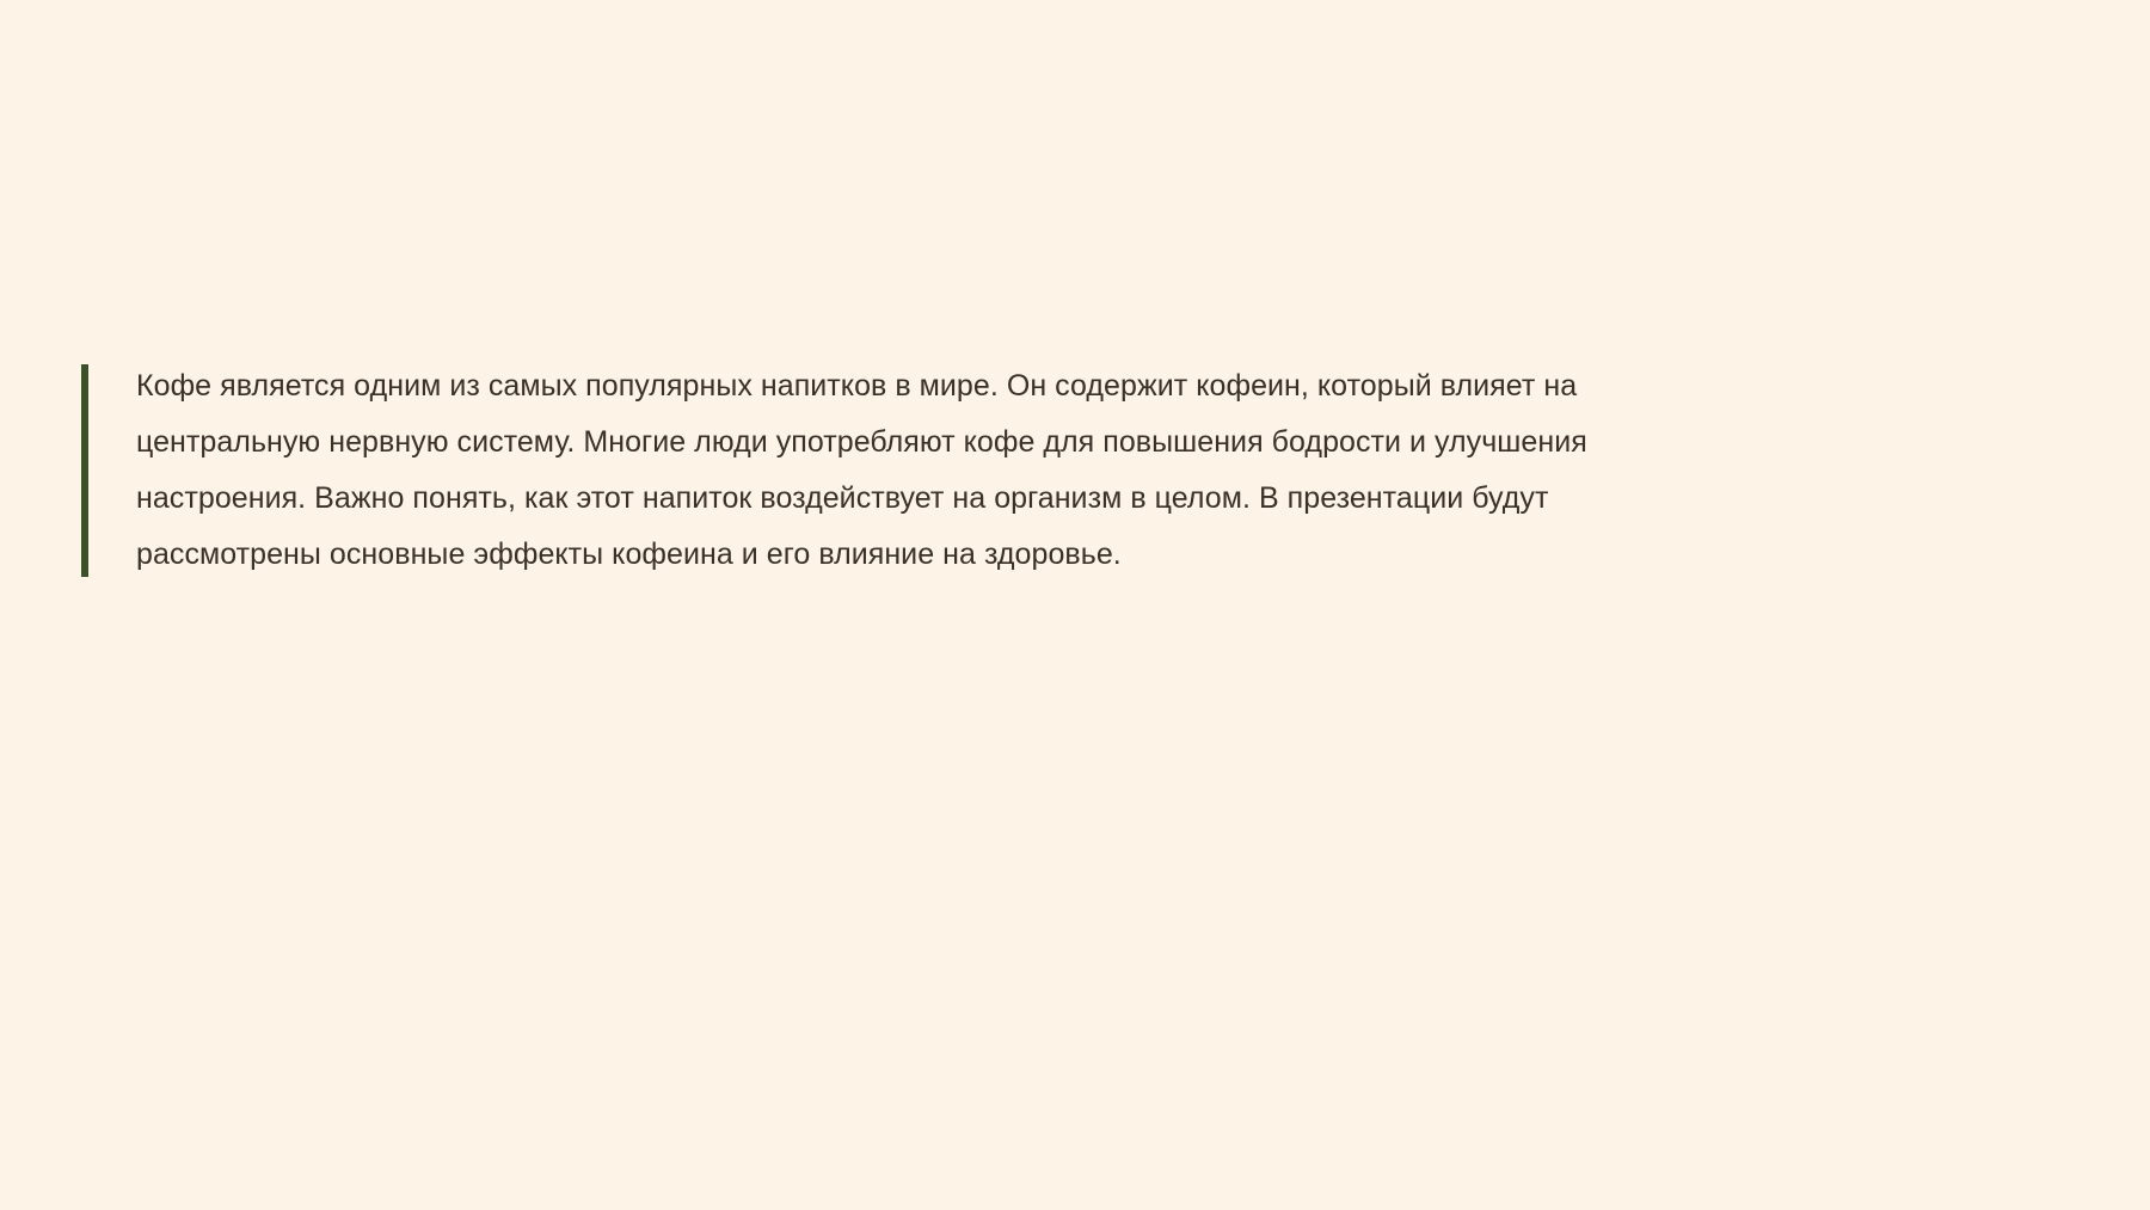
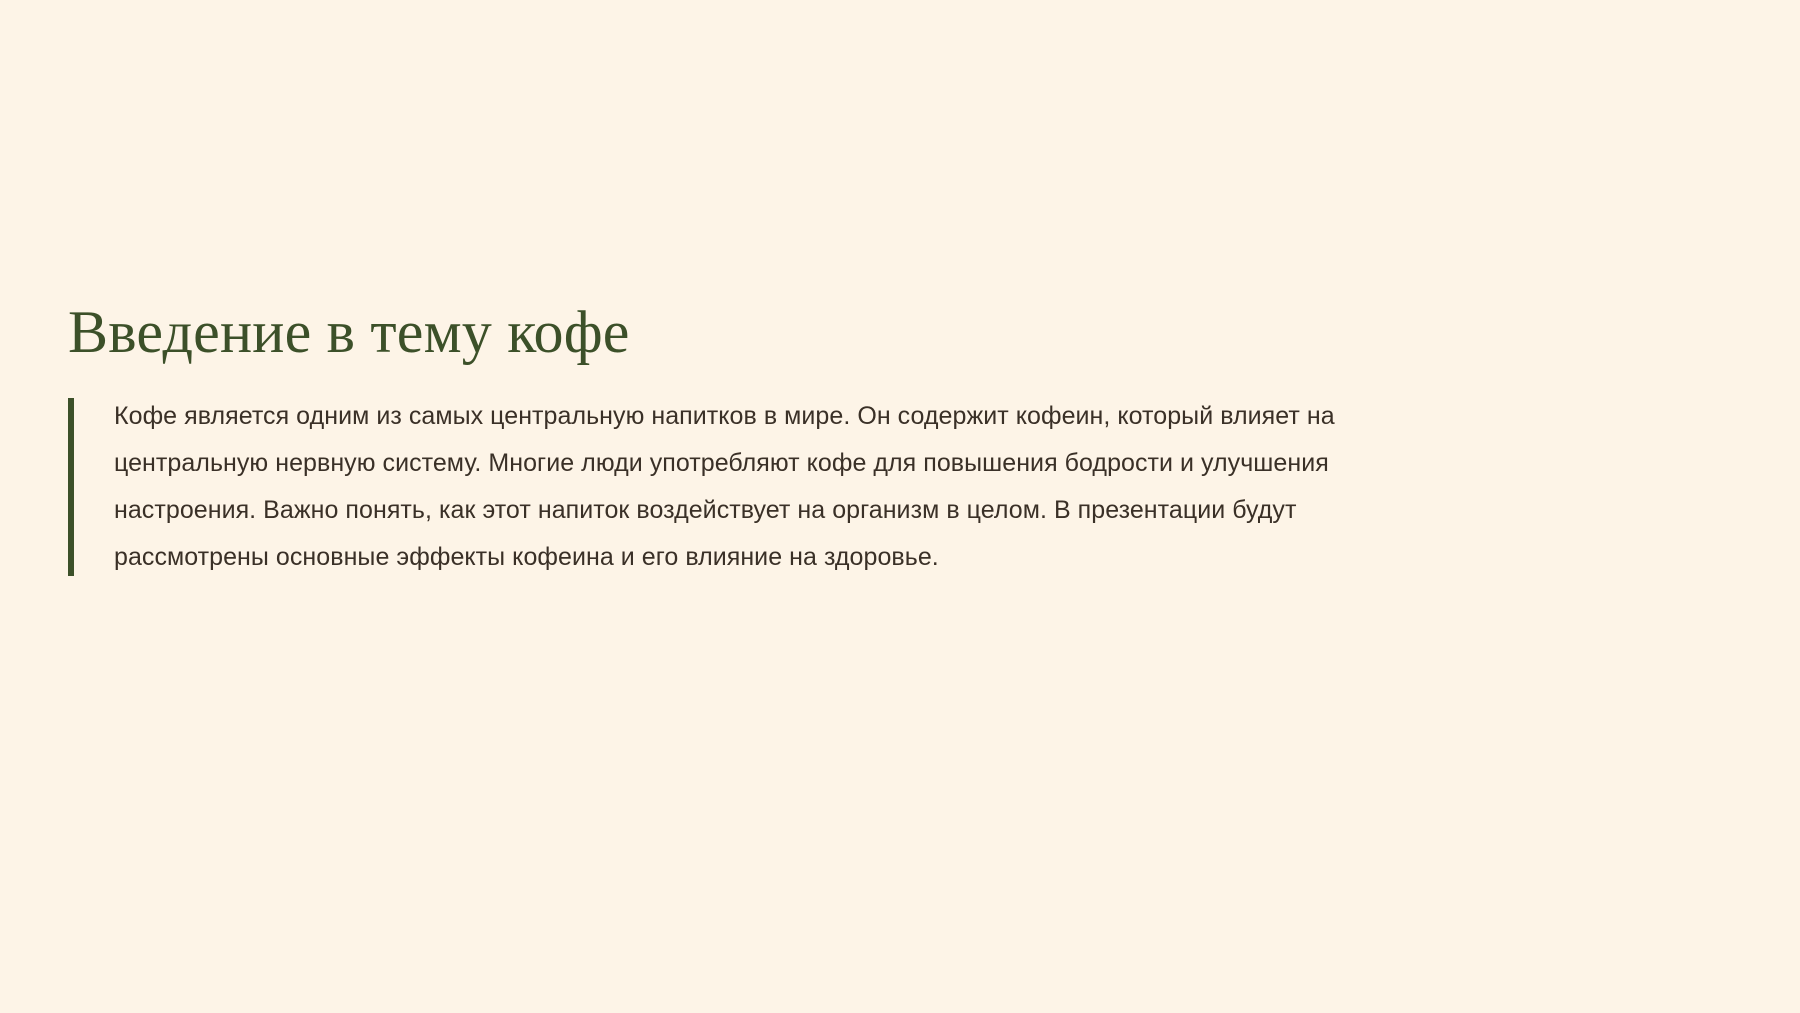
+ Введение в тему кофе
- Кофе является одним из самых популярных напитков в мире. Он содержит кофеин, который влияет на центральную нервную систему. Многие люди употребляют кофе для повышения бодрости и улучшения настроения. Важно понять, как этот напиток воздействует на организм в целом. В презентации будут рассмотрены основные эффекты кофеина и его влияние на здоровье.
+ Кофе является одним из самых центральную напитков в мире. Он содержит кофеин, который влияет на центральную нервную систему. Многие люди употребляют кофе для повышения бодрости и улучшения настроения. Важно понять, как этот напиток воздействует на организм в целом. В презентации будут рассмотрены основные эффекты кофеина и его влияние на здоровье.
